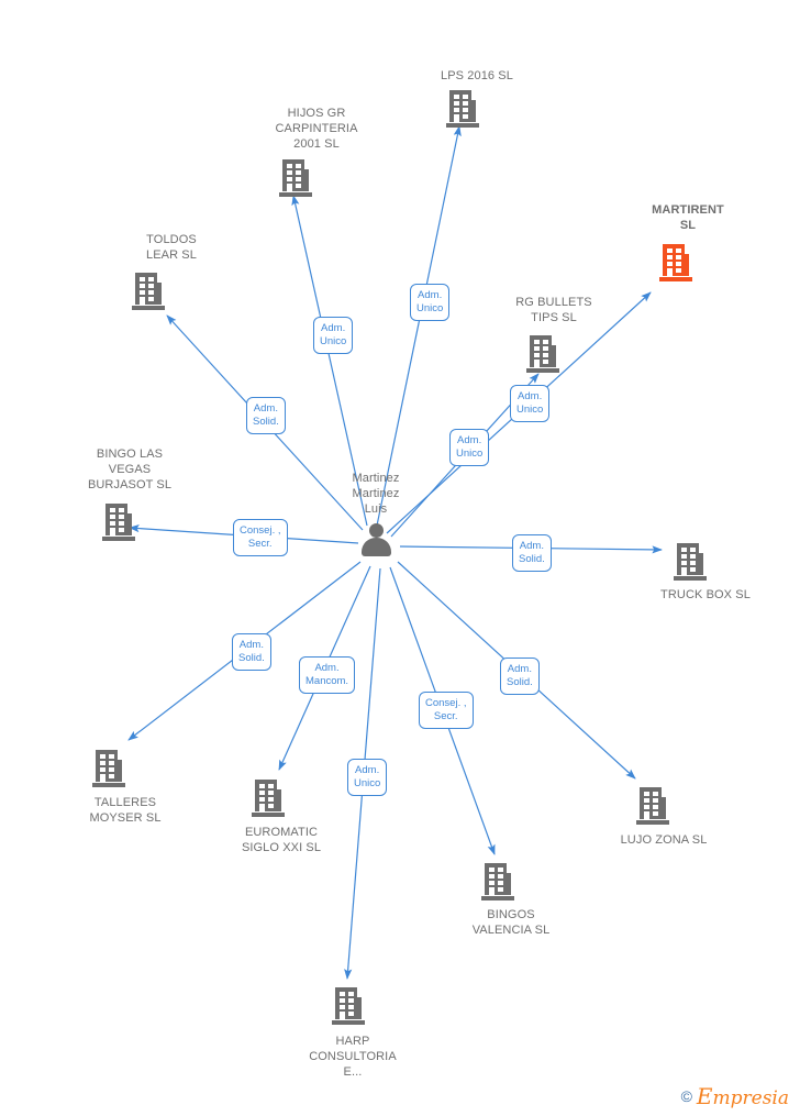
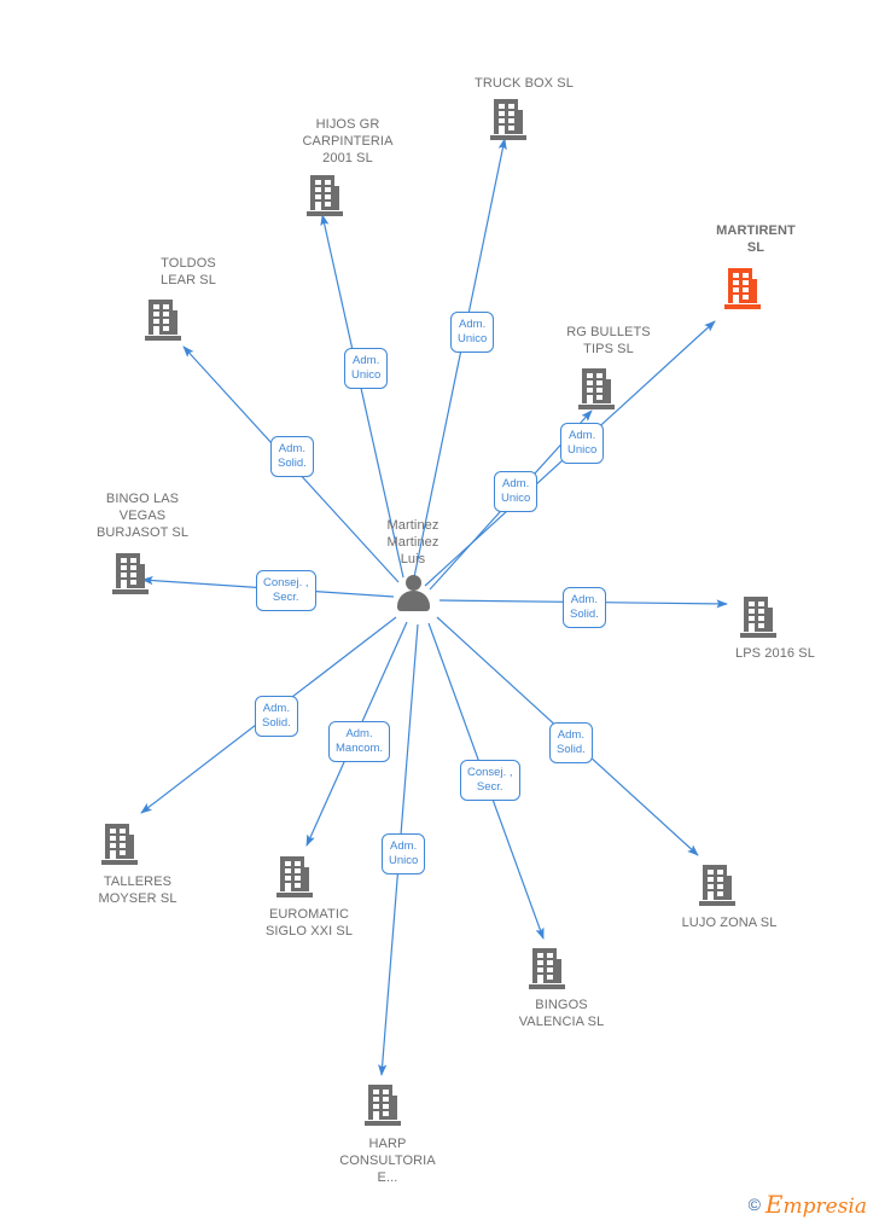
- LPS 2016 SL
+ TRUCK BOX SL
  HIJOS GR
  CARPINTERIA
  2001 SL
  MARTIRENT
  SL
  TOLDOS
  LEAR SL
  RG BULLETS
  TIPS SL
  BINGO LAS
  VEGAS
  BURJASOT SL
- TRUCK BOX SL
+ LPS 2016 SL
  TALLERES
  MOYSER SL
  EUROMATIC
  SIGLO XXI SL
  BINGOS
  VALENCIA SL
  LUJO ZONA SL
  HARP
  CONSULTORIA
  E...
  Adm.
  Unico
  Adm.
  Unico
  Adm.
  Unico
  Adm.
  Unico
  Adm.
  Solid.
  Consej. ,
  Secr.
  Adm.
  Solid.
  Adm.
  Solid.
  Adm.
  Mancom.
  Adm.
  Unico
  Consej. ,
  Secr.
  Adm.
  Solid.
  Martinez
  Martinez
  Luis
  ©
  Empresia
